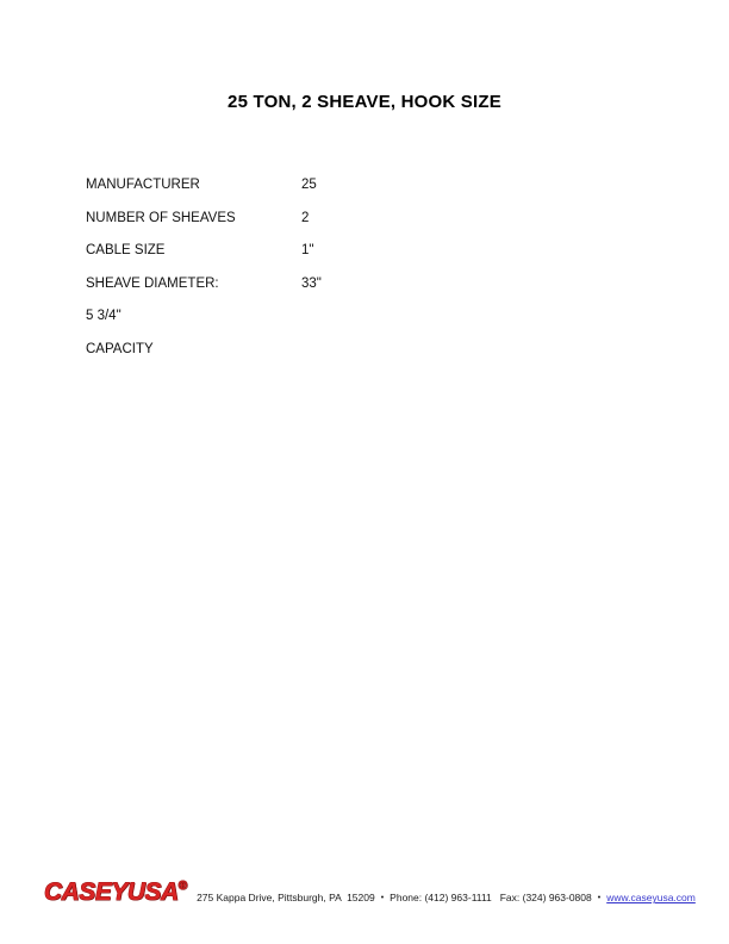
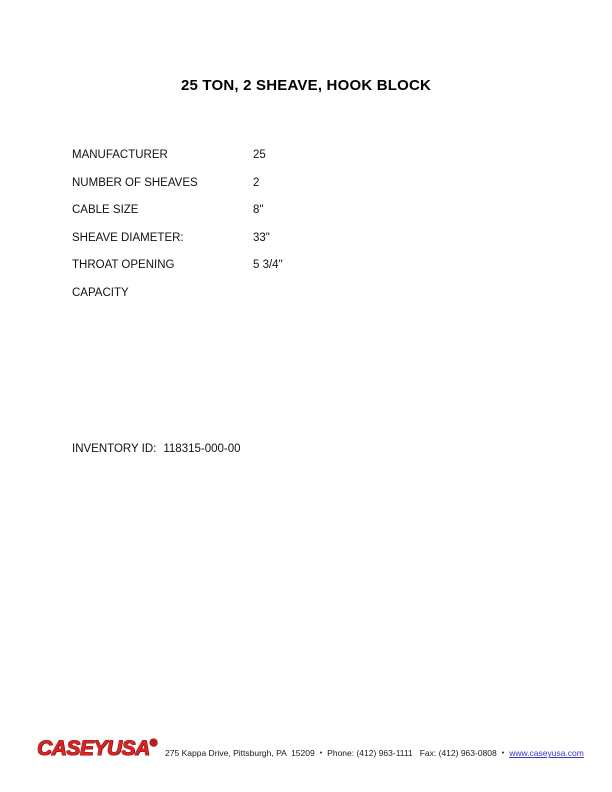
- 25 TON, 2 SHEAVE, HOOK SIZE
+ 25 TON, 2 SHEAVE, HOOK BLOCK
  MANUFACTURER
  25
  NUMBER OF SHEAVES
  2
  CABLE SIZE
- 1"
+ 8"
  SHEAVE DIAMETER:
  33"
+ THROAT OPENING
  5 3/4"
  CAPACITY
+ INVENTORY ID: 118315-000-00
  CASEYUSA®
- 275 Kappa Drive, Pittsburgh, PA 15209 Phone: (412) 963-1111 Fax: (324) 963-0808 www.caseyusa.com
+ 275 Kappa Drive, Pittsburgh, PA 15209 Phone: (412) 963-1111 Fax: (412) 963-0808 www.caseyusa.com
